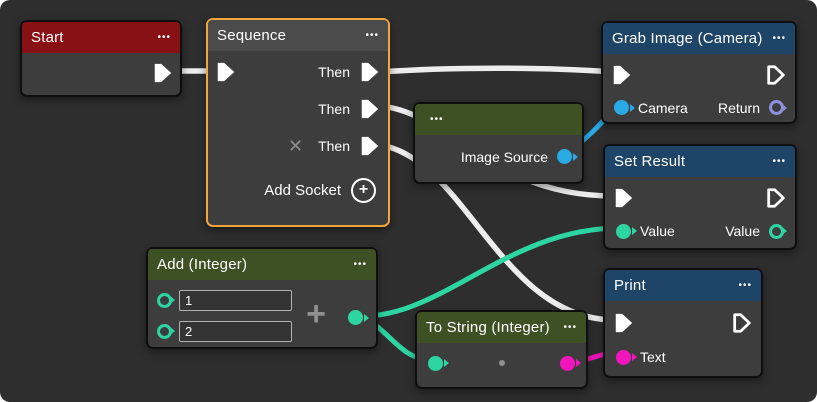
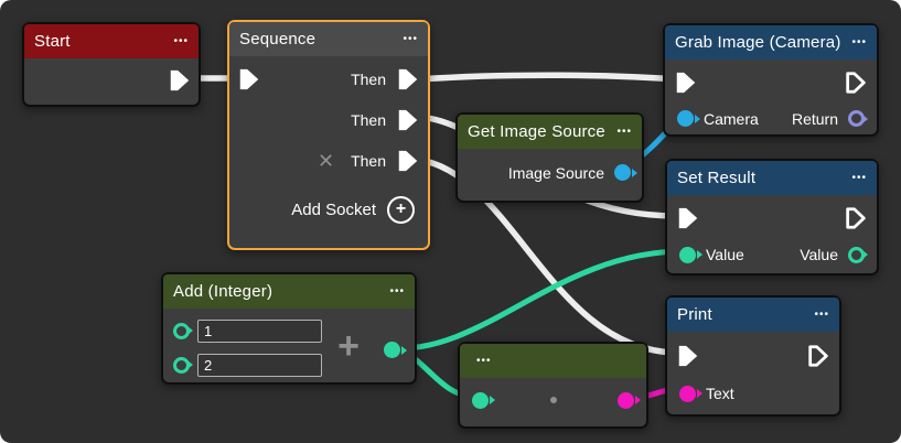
  Start
  •••
  Sequence
  •••
  Then
  Then
  ✕
  Then
  Add Socket
  +
+ Get Image Source
  •••
  Image Source
  Grab Image (Camera)
  •••
  Camera
  Return
  Set Result
  •••
  Value
  Value
  Add (Integer)
  •••
  1
  2
  +
- To String (Integer)
  •••
  Print
  •••
  Text
